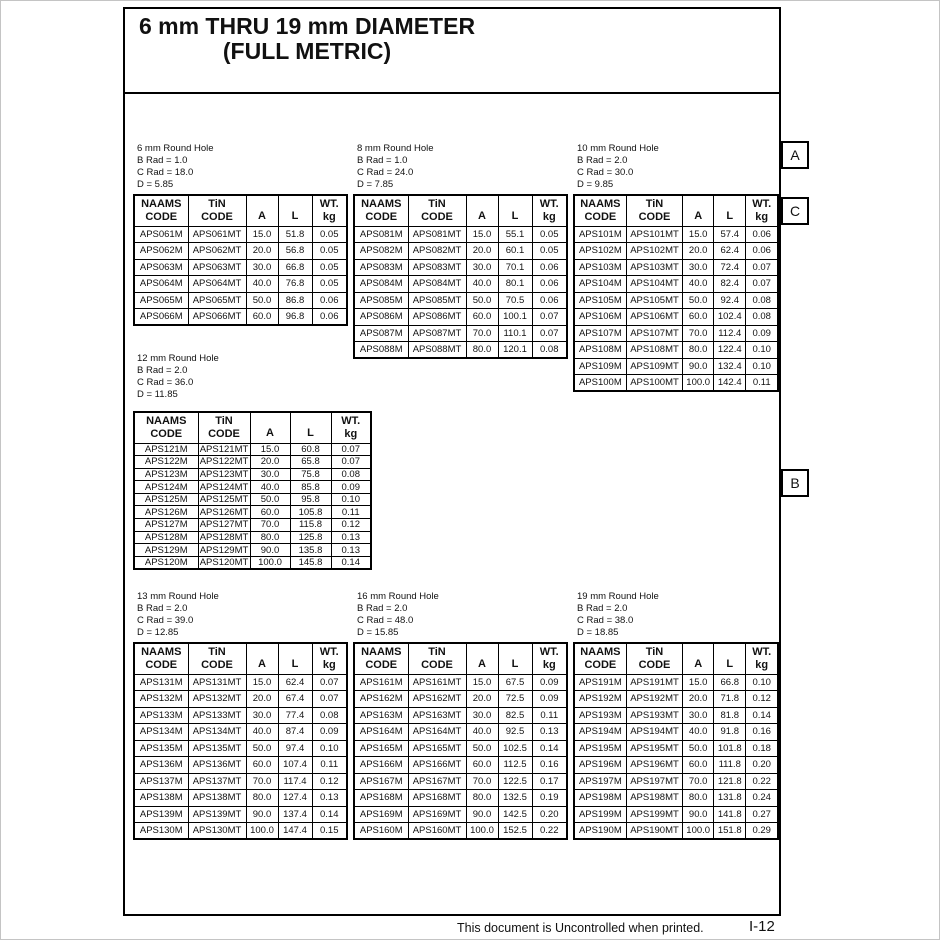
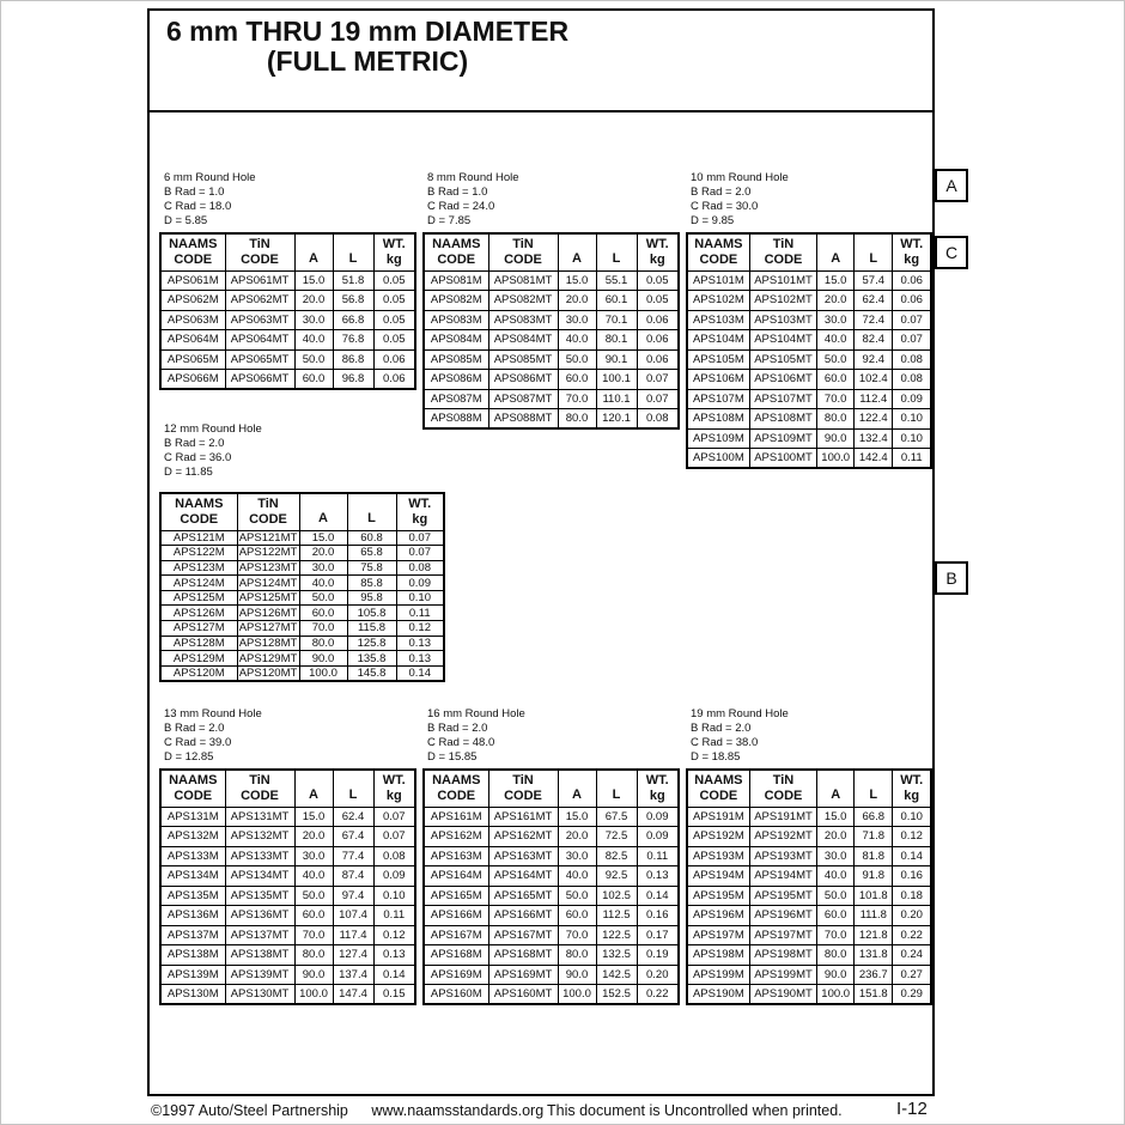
  6 mm THRU 19 mm DIAMETER
  (FULL METRIC)
  6 mm Round Hole
  B Rad = 1.0
  C Rad = 18.0
  D = 5.85
  NAAMS CODE	TiN CODE	A	L	WT. kg
  APS061M	APS061MT	15.0	51.8	0.05
  APS062M	APS062MT	20.0	56.8	0.05
  APS063M	APS063MT	30.0	66.8	0.05
  APS064M	APS064MT	40.0	76.8	0.05
  APS065M	APS065MT	50.0	86.8	0.06
  APS066M	APS066MT	60.0	96.8	0.06
  8 mm Round Hole
  B Rad = 1.0
  C Rad = 24.0
  D = 7.85
  NAAMS CODE	TiN CODE	A	L	WT. kg
  APS081M	APS081MT	15.0	55.1	0.05
  APS082M	APS082MT	20.0	60.1	0.05
  APS083M	APS083MT	30.0	70.1	0.06
  APS084M	APS084MT	40.0	80.1	0.06
- APS085M	APS085MT	50.0	70.5	0.06
+ APS085M	APS085MT	50.0	90.1	0.06
  APS086M	APS086MT	60.0	100.1	0.07
  APS087M	APS087MT	70.0	110.1	0.07
  APS088M	APS088MT	80.0	120.1	0.08
  10 mm Round Hole
  B Rad = 2.0
  C Rad = 30.0
  D = 9.85
  NAAMS CODE	TiN CODE	A	L	WT. kg
  APS101M	APS101MT	15.0	57.4	0.06
  APS102M	APS102MT	20.0	62.4	0.06
  APS103M	APS103MT	30.0	72.4	0.07
  APS104M	APS104MT	40.0	82.4	0.07
  APS105M	APS105MT	50.0	92.4	0.08
  APS106M	APS106MT	60.0	102.4	0.08
  APS107M	APS107MT	70.0	112.4	0.09
  APS108M	APS108MT	80.0	122.4	0.10
  APS109M	APS109MT	90.0	132.4	0.10
  APS100M	APS100MT	100.0	142.4	0.11
  12 mm Round Hole
  B Rad = 2.0
  C Rad = 36.0
  D = 11.85
  NAAMS CODE	TiN CODE	A	L	WT. kg
  APS121M	APS121MT	15.0	60.8	0.07
  APS122M	APS122MT	20.0	65.8	0.07
  APS123M	APS123MT	30.0	75.8	0.08
  APS124M	APS124MT	40.0	85.8	0.09
  APS125M	APS125MT	50.0	95.8	0.10
  APS126M	APS126MT	60.0	105.8	0.11
  APS127M	APS127MT	70.0	115.8	0.12
  APS128M	APS128MT	80.0	125.8	0.13
  APS129M	APS129MT	90.0	135.8	0.13
  APS120M	APS120MT	100.0	145.8	0.14
  13 mm Round Hole
  B Rad = 2.0
  C Rad = 39.0
  D = 12.85
  NAAMS CODE	TiN CODE	A	L	WT. kg
  APS131M	APS131MT	15.0	62.4	0.07
  APS132M	APS132MT	20.0	67.4	0.07
  APS133M	APS133MT	30.0	77.4	0.08
  APS134M	APS134MT	40.0	87.4	0.09
  APS135M	APS135MT	50.0	97.4	0.10
  APS136M	APS136MT	60.0	107.4	0.11
  APS137M	APS137MT	70.0	117.4	0.12
  APS138M	APS138MT	80.0	127.4	0.13
  APS139M	APS139MT	90.0	137.4	0.14
  APS130M	APS130MT	100.0	147.4	0.15
  16 mm Round Hole
  B Rad = 2.0
  C Rad = 48.0
  D = 15.85
  NAAMS CODE	TiN CODE	A	L	WT. kg
  APS161M	APS161MT	15.0	67.5	0.09
  APS162M	APS162MT	20.0	72.5	0.09
  APS163M	APS163MT	30.0	82.5	0.11
  APS164M	APS164MT	40.0	92.5	0.13
  APS165M	APS165MT	50.0	102.5	0.14
  APS166M	APS166MT	60.0	112.5	0.16
  APS167M	APS167MT	70.0	122.5	0.17
  APS168M	APS168MT	80.0	132.5	0.19
  APS169M	APS169MT	90.0	142.5	0.20
  APS160M	APS160MT	100.0	152.5	0.22
  19 mm Round Hole
  B Rad = 2.0
  C Rad = 38.0
  D = 18.85
  NAAMS CODE	TiN CODE	A	L	WT. kg
  APS191M	APS191MT	15.0	66.8	0.10
  APS192M	APS192MT	20.0	71.8	0.12
  APS193M	APS193MT	30.0	81.8	0.14
  APS194M	APS194MT	40.0	91.8	0.16
  APS195M	APS195MT	50.0	101.8	0.18
  APS196M	APS196MT	60.0	111.8	0.20
  APS197M	APS197MT	70.0	121.8	0.22
  APS198M	APS198MT	80.0	131.8	0.24
- APS199M	APS199MT	90.0	141.8	0.27
+ APS199M	APS199MT	90.0	236.7	0.27
  APS190M	APS190MT	100.0	151.8	0.29
  A
  C
  B
+ ©1997 Auto/Steel Partnership www.naamsstandards.org
  This document is Uncontrolled when printed.
  I-12
